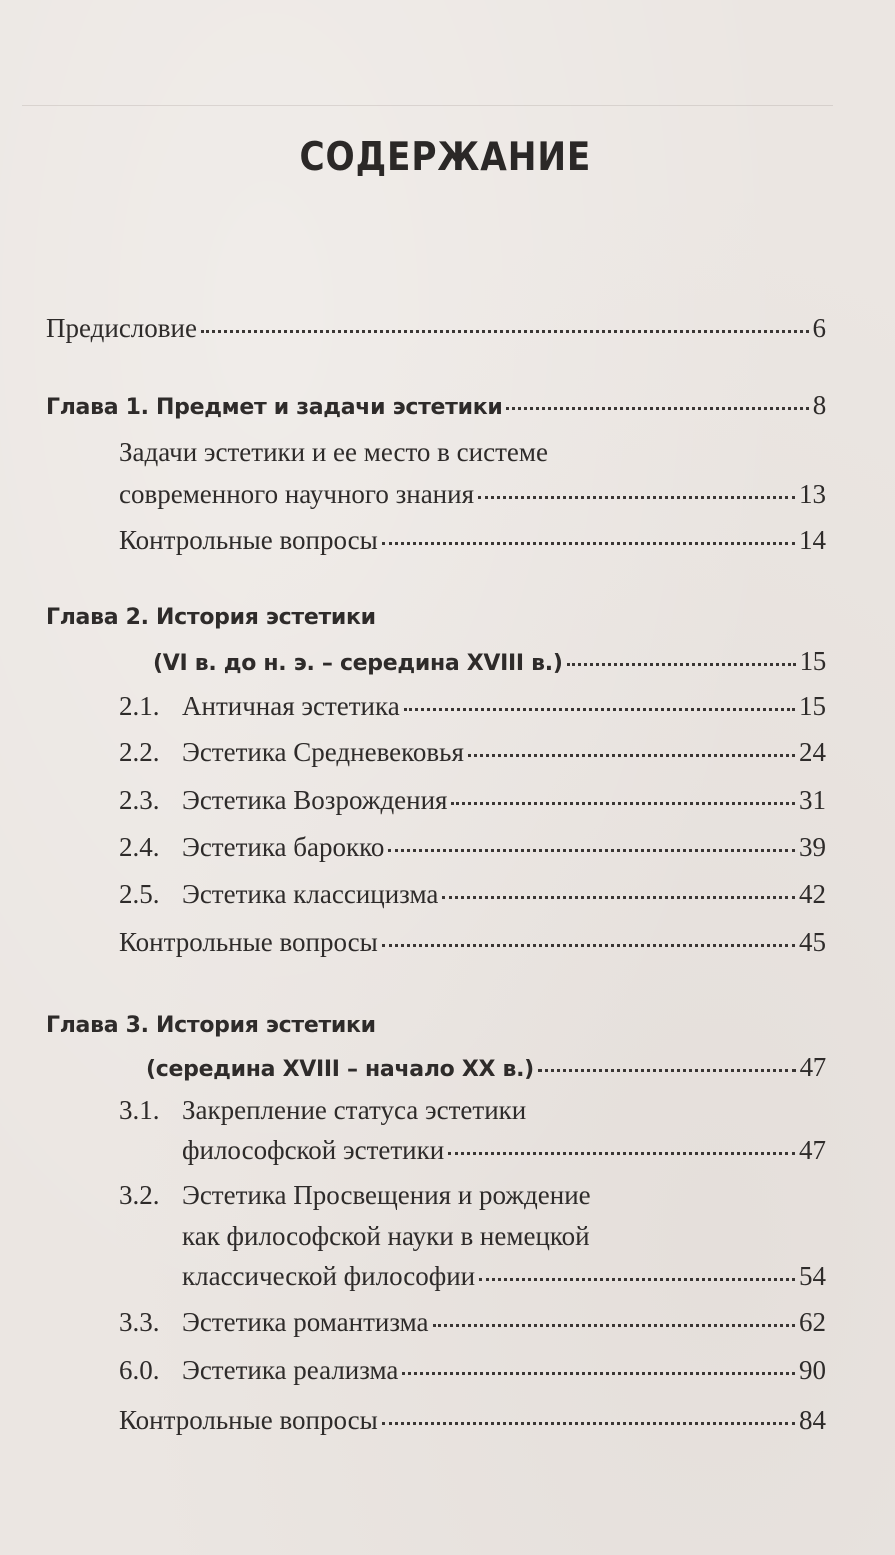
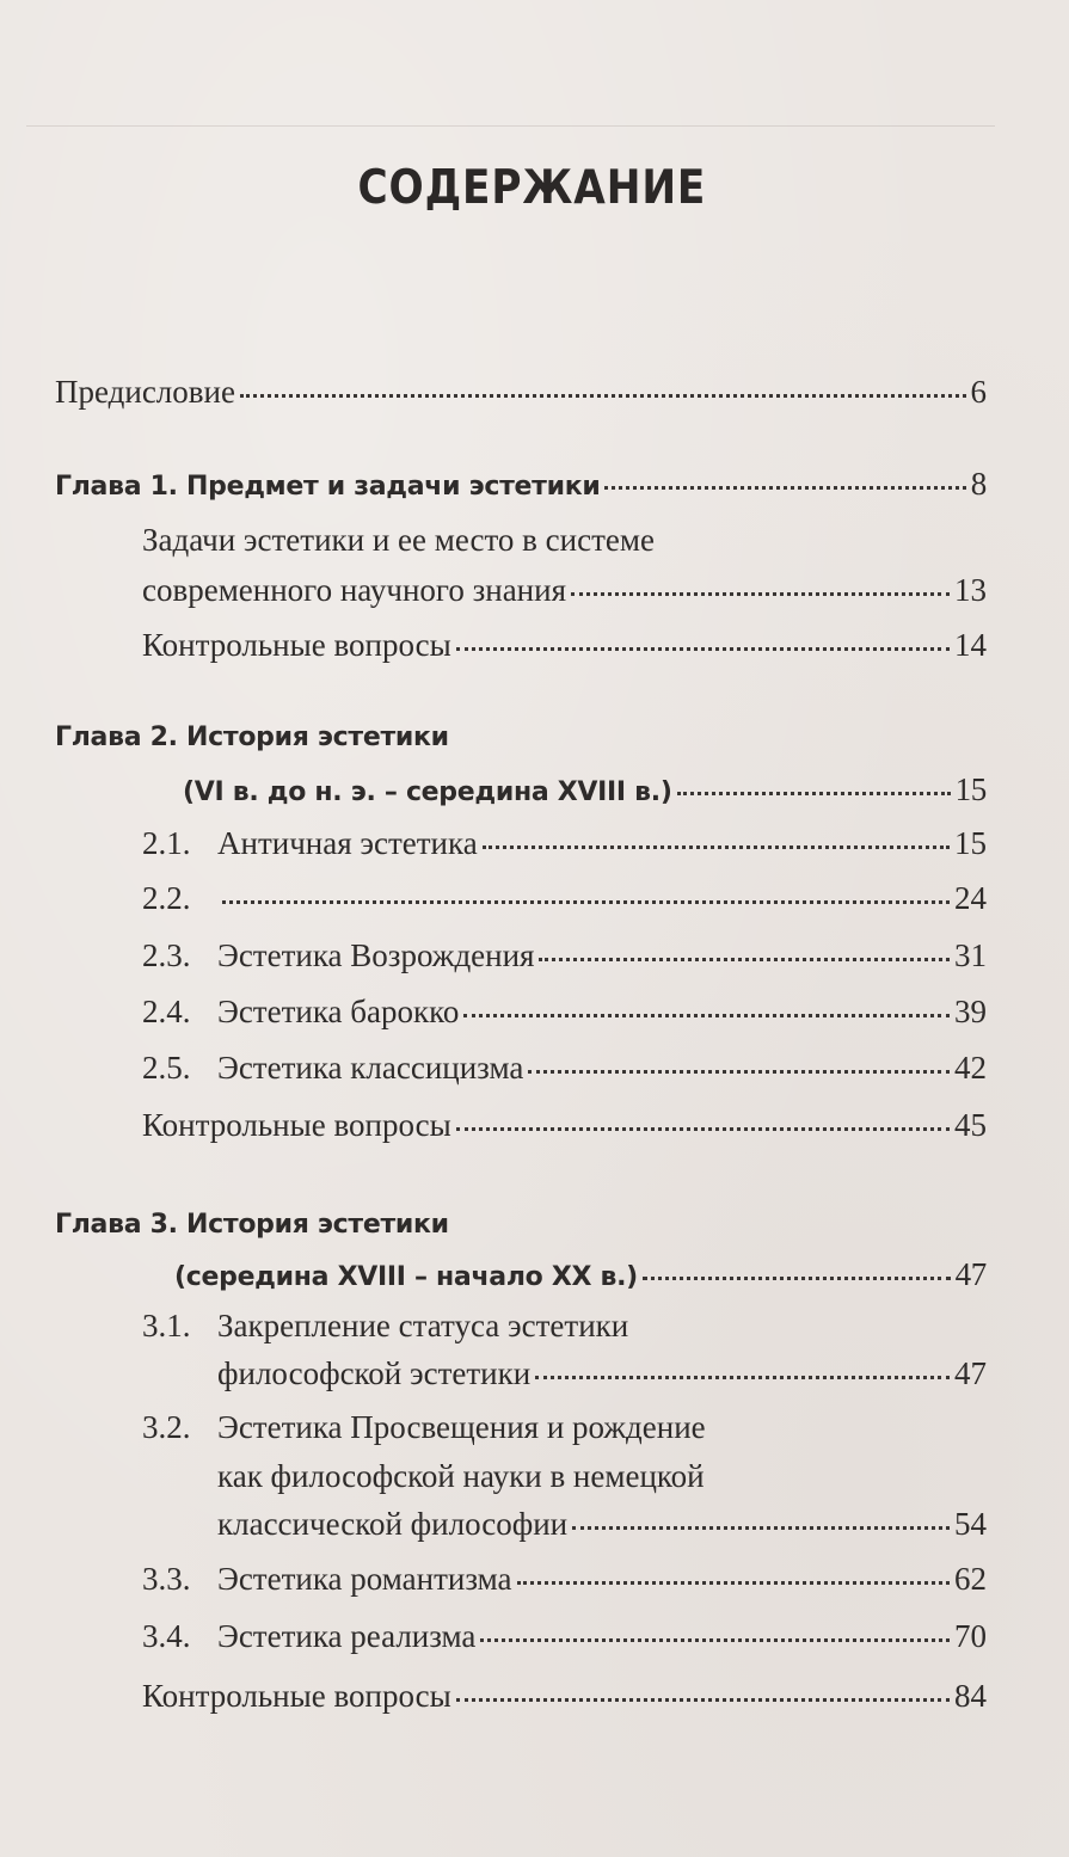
  СОДЕРЖАНИЕ
  Предисловие
  6
  Глава 1. Предмет и задачи эстетики
  8
  Задачи эстетики и ее место в системе
  современного научного знания
  13
  Контрольные вопросы
  14
  Глава 2. История эстетики
  (VI в. до н. э. – середина XVIII в.)
  15
  2.1.
  Античная эстетика
  15
  2.2.
- Эстетика Средневековья
  24
  2.3.
  Эстетика Возрождения
  31
  2.4.
  Эстетика барокко
  39
  2.5.
  Эстетика классицизма
  42
  Контрольные вопросы
  45
  Глава 3. История эстетики
  (середина XVIII – начало XX в.)
  47
  3.1.
  Закрепление статуса эстетики
  философской эстетики
  47
  3.2.
  Эстетика Просвещения и рождение
  как философской науки в немецкой
  классической философии
  54
  3.3.
  Эстетика романтизма
  62
- 6.0.
+ 3.4.
  Эстетика реализма
- 90
+ 70
  Контрольные вопросы
  84
